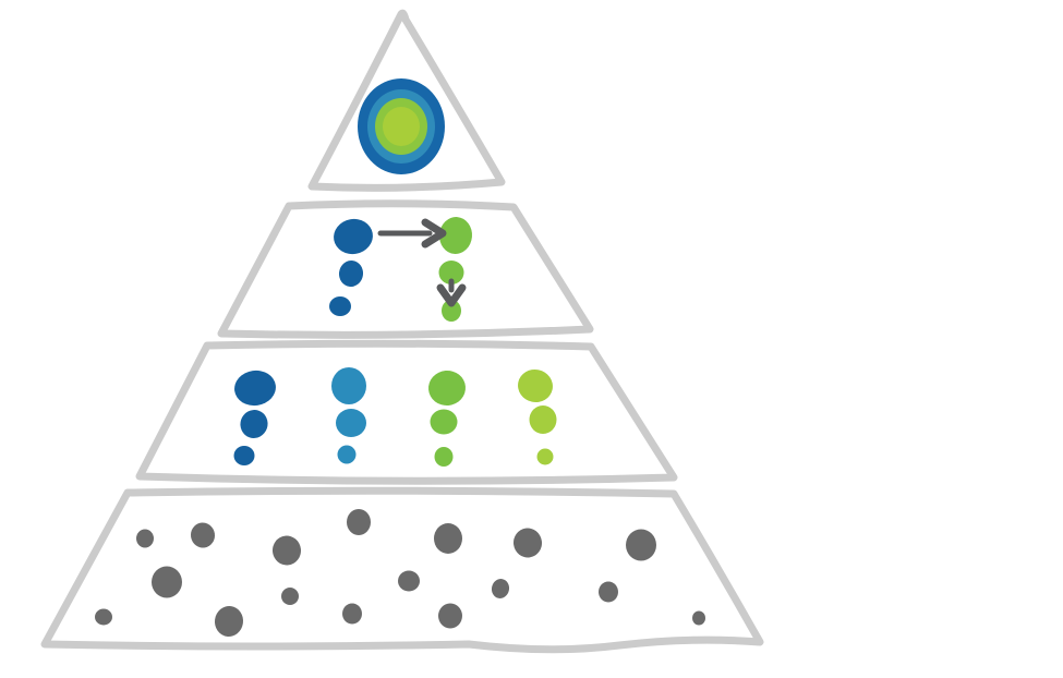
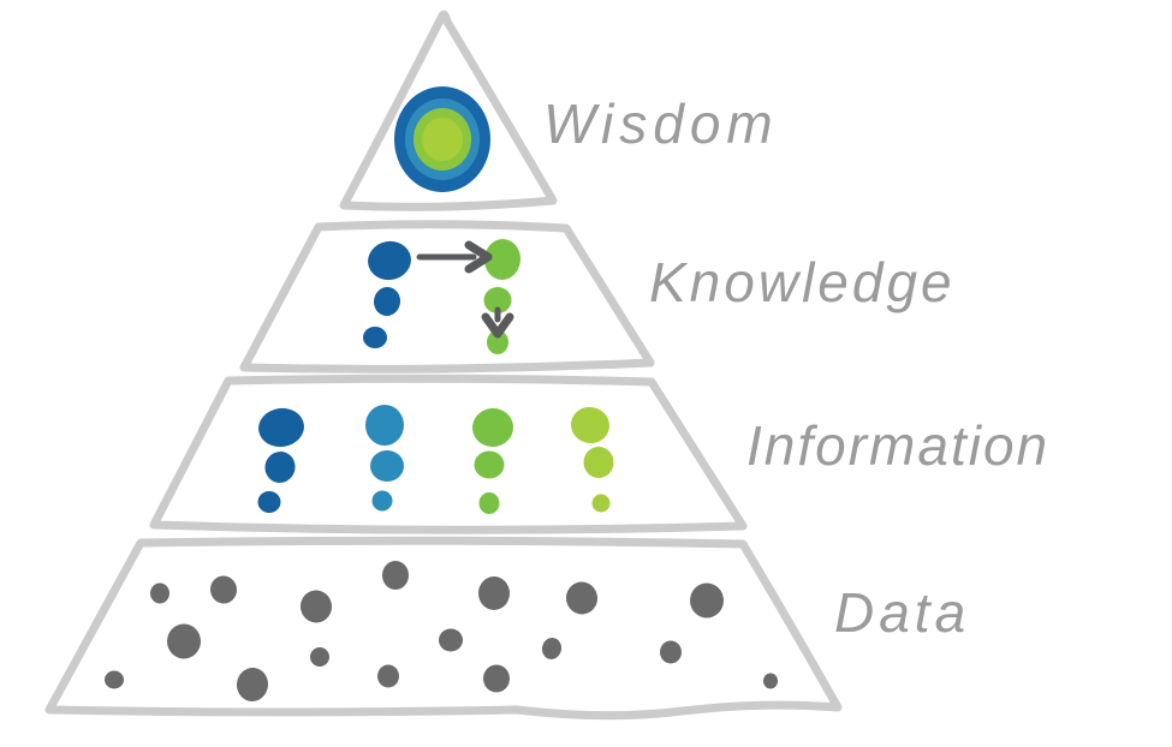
+ Wisdom
+ Knowledge
+ Information
+ Data
